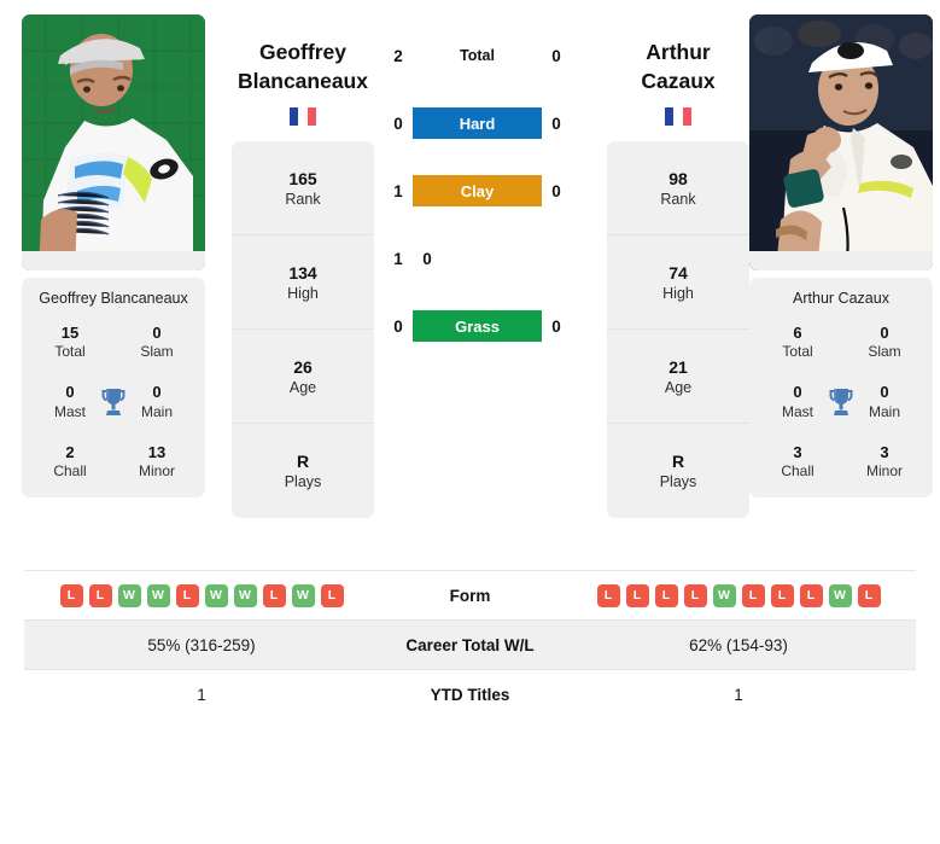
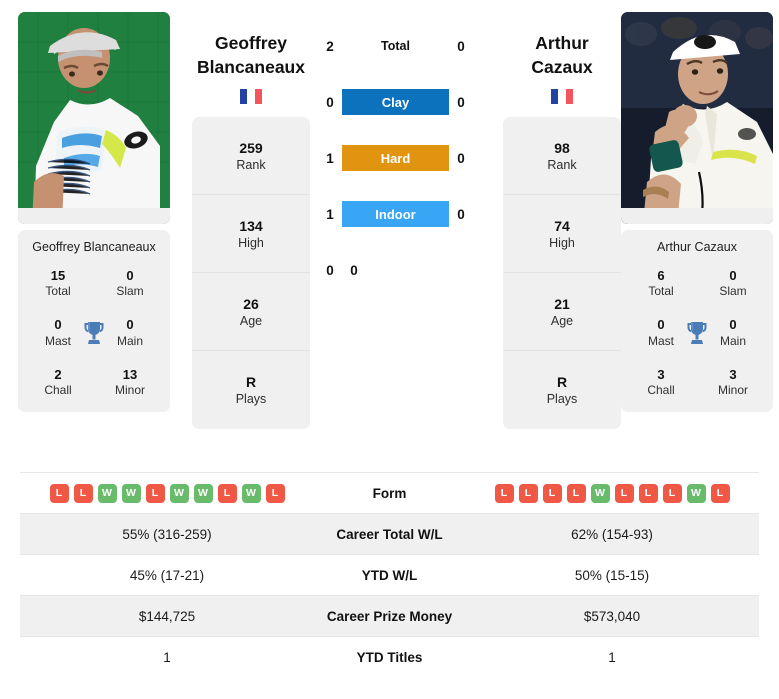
  Geoffrey Blancaneaux
  15
  Total
  0
  Slam
  0
  Mast
  0
  Main
  2
  Chall
  13
  Minor
  Geoffrey
  Blancaneaux
- 165
+ 259
  Rank
  134
  High
  26
  Age
  R
  Plays
  2
  Total
  0
  0
- Hard
+ Clay
  0
  1
- Clay
+ Hard
  0
  1
+ Indoor
  0
  0
- Grass
  0
  Arthur
  Cazaux
  98
  Rank
  74
  High
  21
  Age
  R
  Plays
  Arthur Cazaux
  6
  Total
  0
  Slam
  0
  Mast
  0
  Main
  3
  Chall
  3
  Minor
  L L W W L W W L W L	Form	L L L L W L L L W L
  55% (316-259)	Career Total W/L	62% (154-93)
+ 45% (17-21)	YTD W/L	50% (15-15)
+ $144,725	Career Prize Money	$573,040
  1	YTD Titles	1
